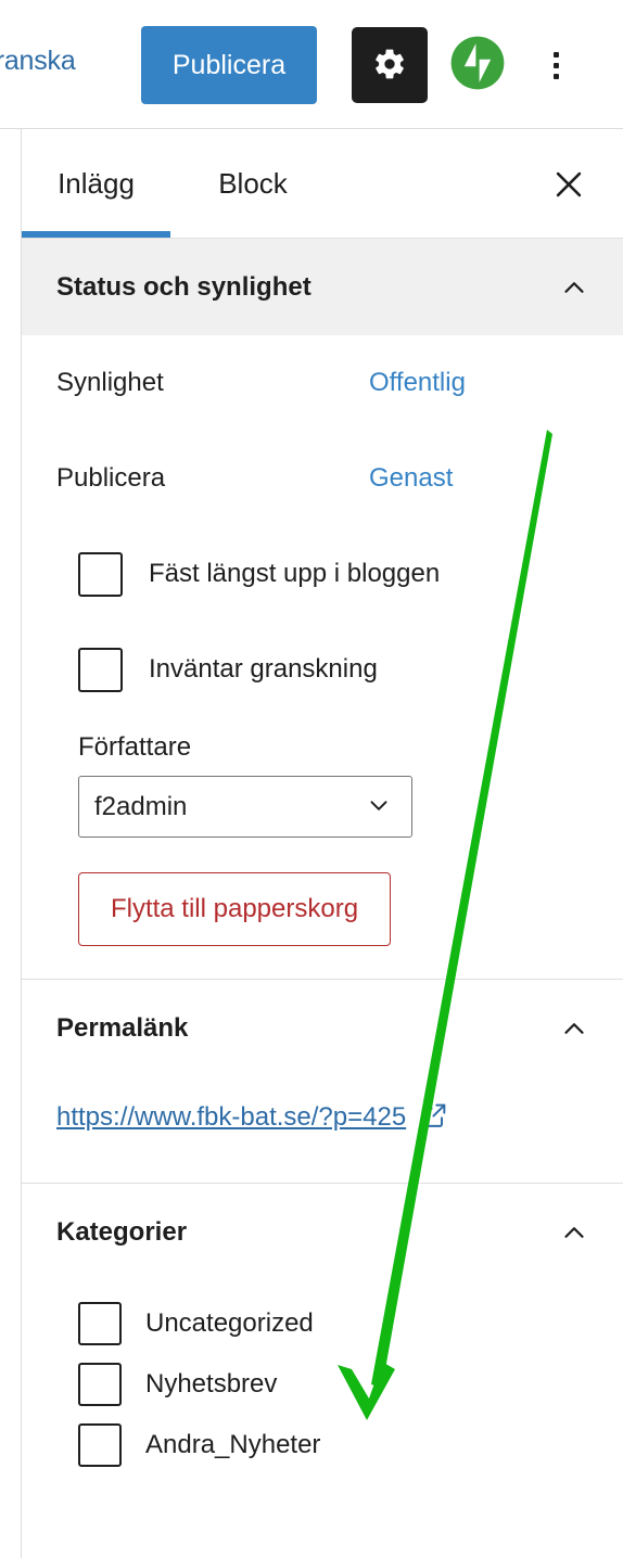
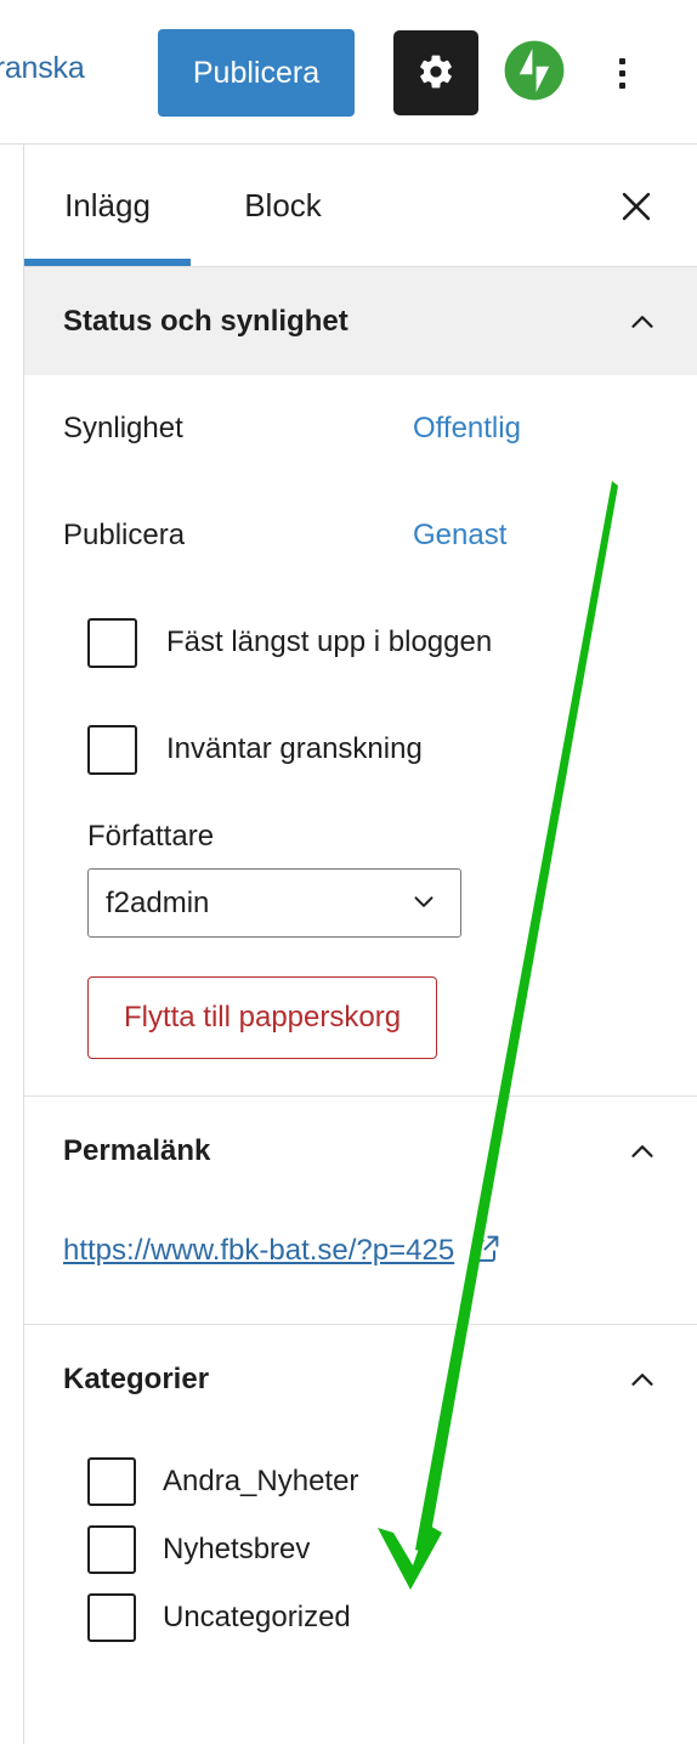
  anska
  Publicera
  Inlägg
  Block
  Status och synlighet
  Synlighet
  Offentlig
  Publicera
  Genast
  Fäst längst upp i bloggen
  Inväntar granskning
  Författare
  f2admin
  Flytta till papperskorg
  Permalänk
  https://www.fbk-bat.se/?p=425
  Kategorier
- Uncategorized
+ Andra_Nyheter
  Nyhetsbrev
- Andra_Nyheter
+ Uncategorized
